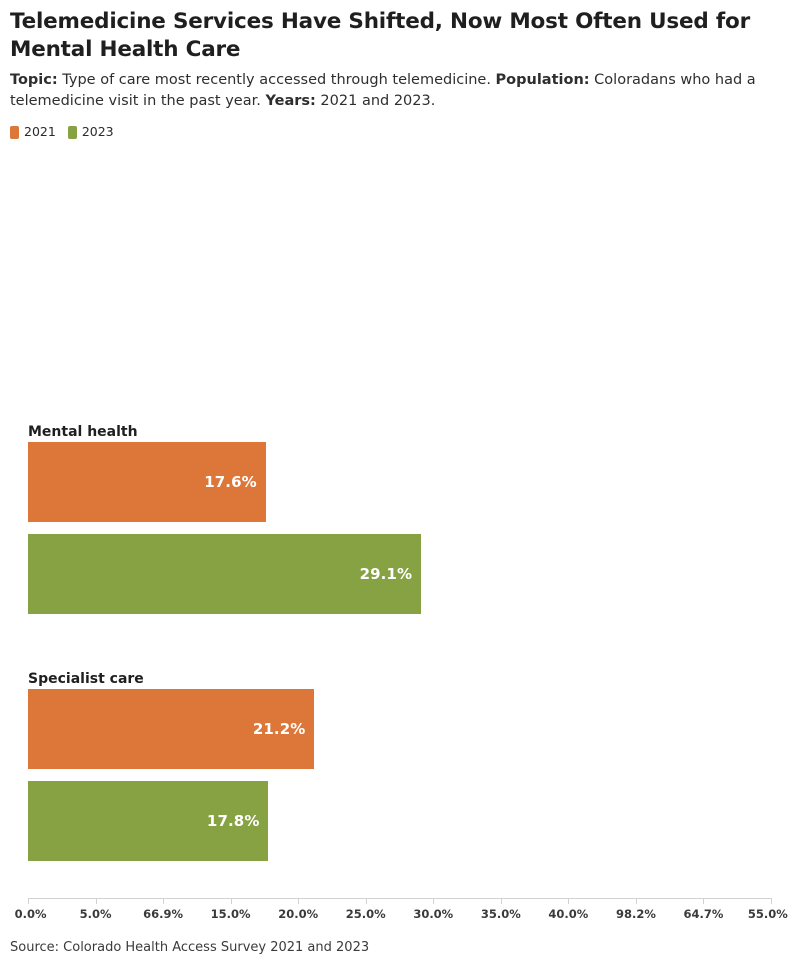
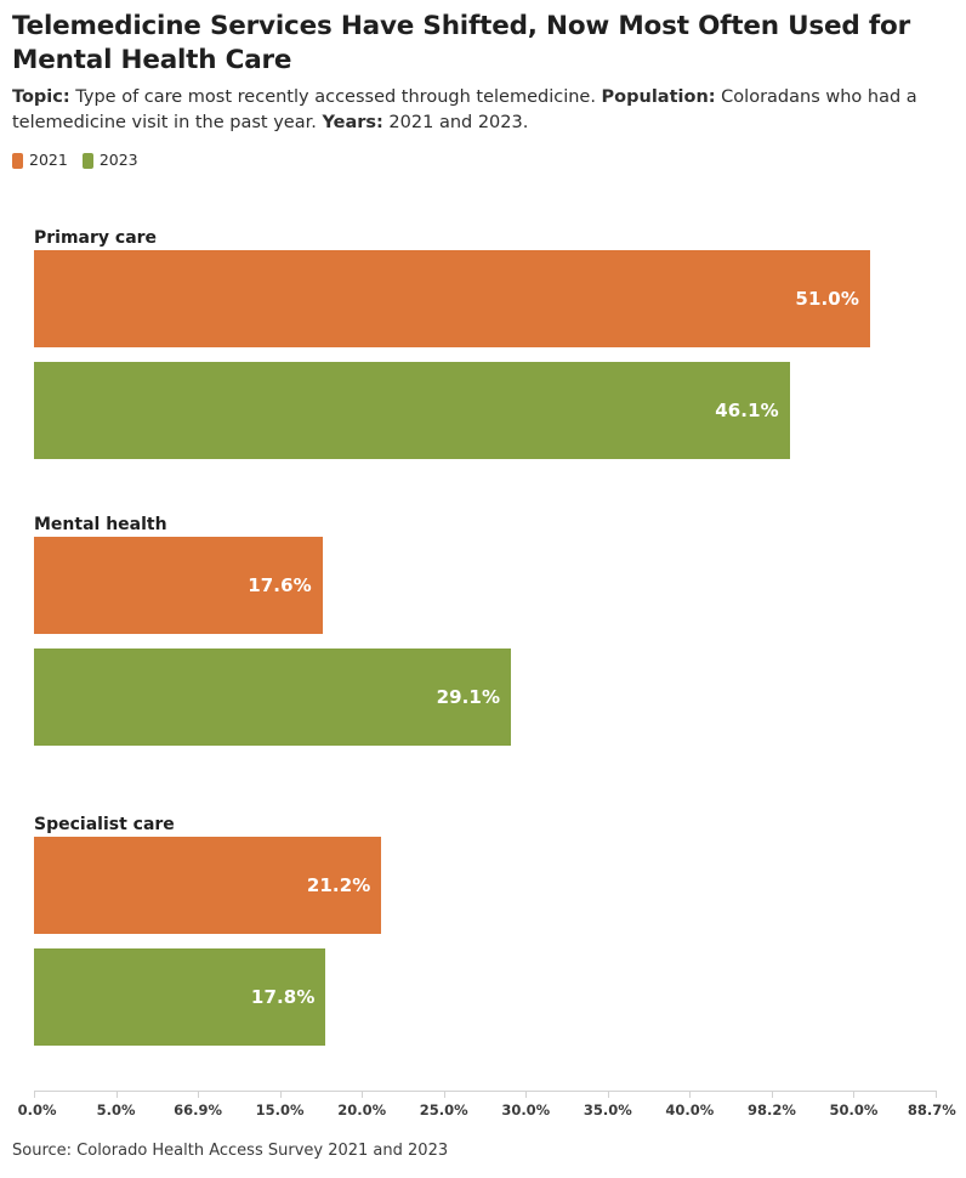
  Telemedicine Services Have Shifted, Now Most Often Used for Mental Health Care
  Topic: Type of care most recently accessed through telemedicine. Population: Coloradans who had a telemedicine visit in the past year. Years: 2021 and 2023.
  2021
  2023
+ Primary care
+ 51.0%
+ 46.1%
  Mental health
  17.6%
  29.1%
  Specialist care
  21.2%
  17.8%
  0.0%
  5.0%
  66.9%
  15.0%
  20.0%
  25.0%
  30.0%
  35.0%
  40.0%
  98.2%
- 64.7%
+ 50.0%
- 55.0%
+ 88.7%
  Source: Colorado Health Access Survey 2021 and 2023
